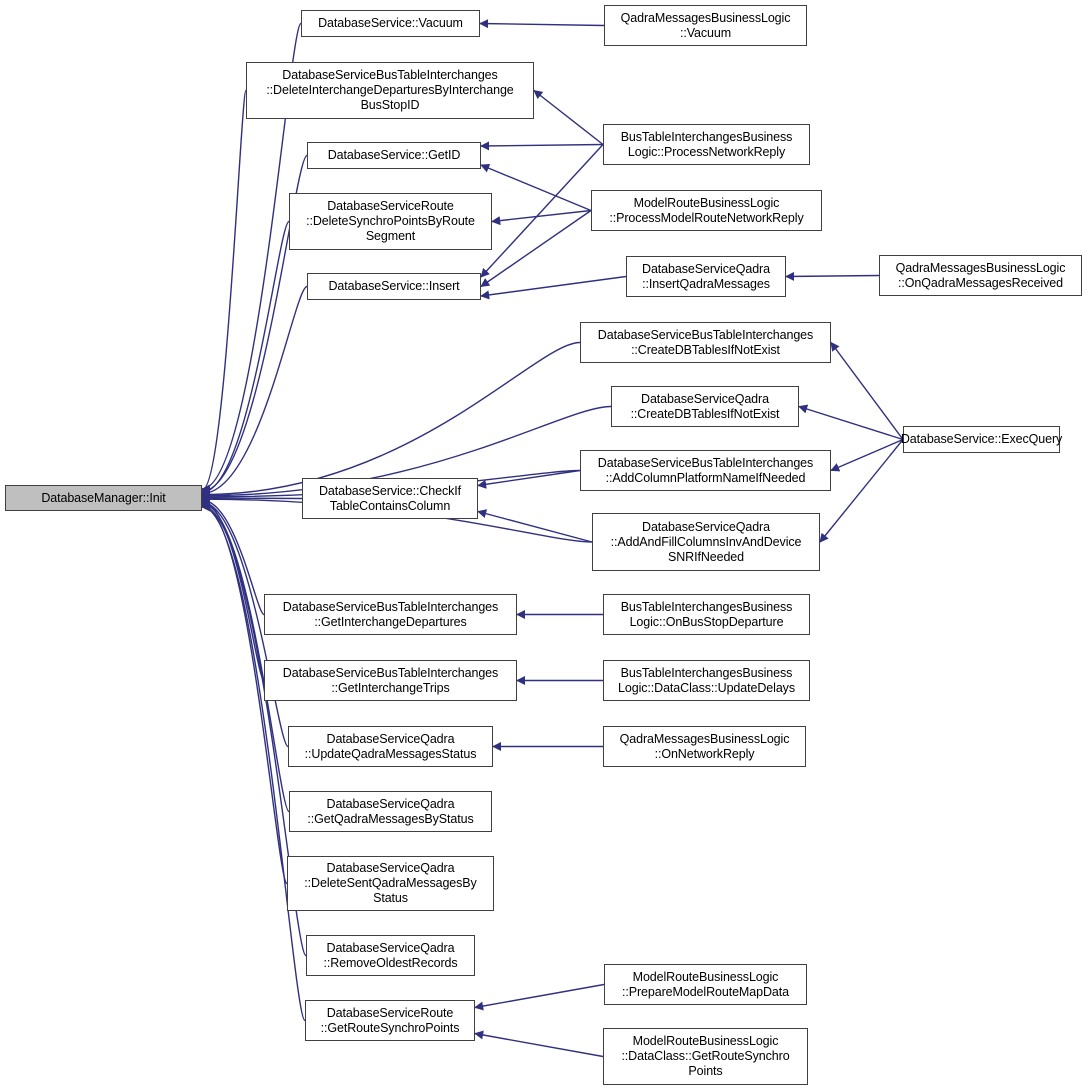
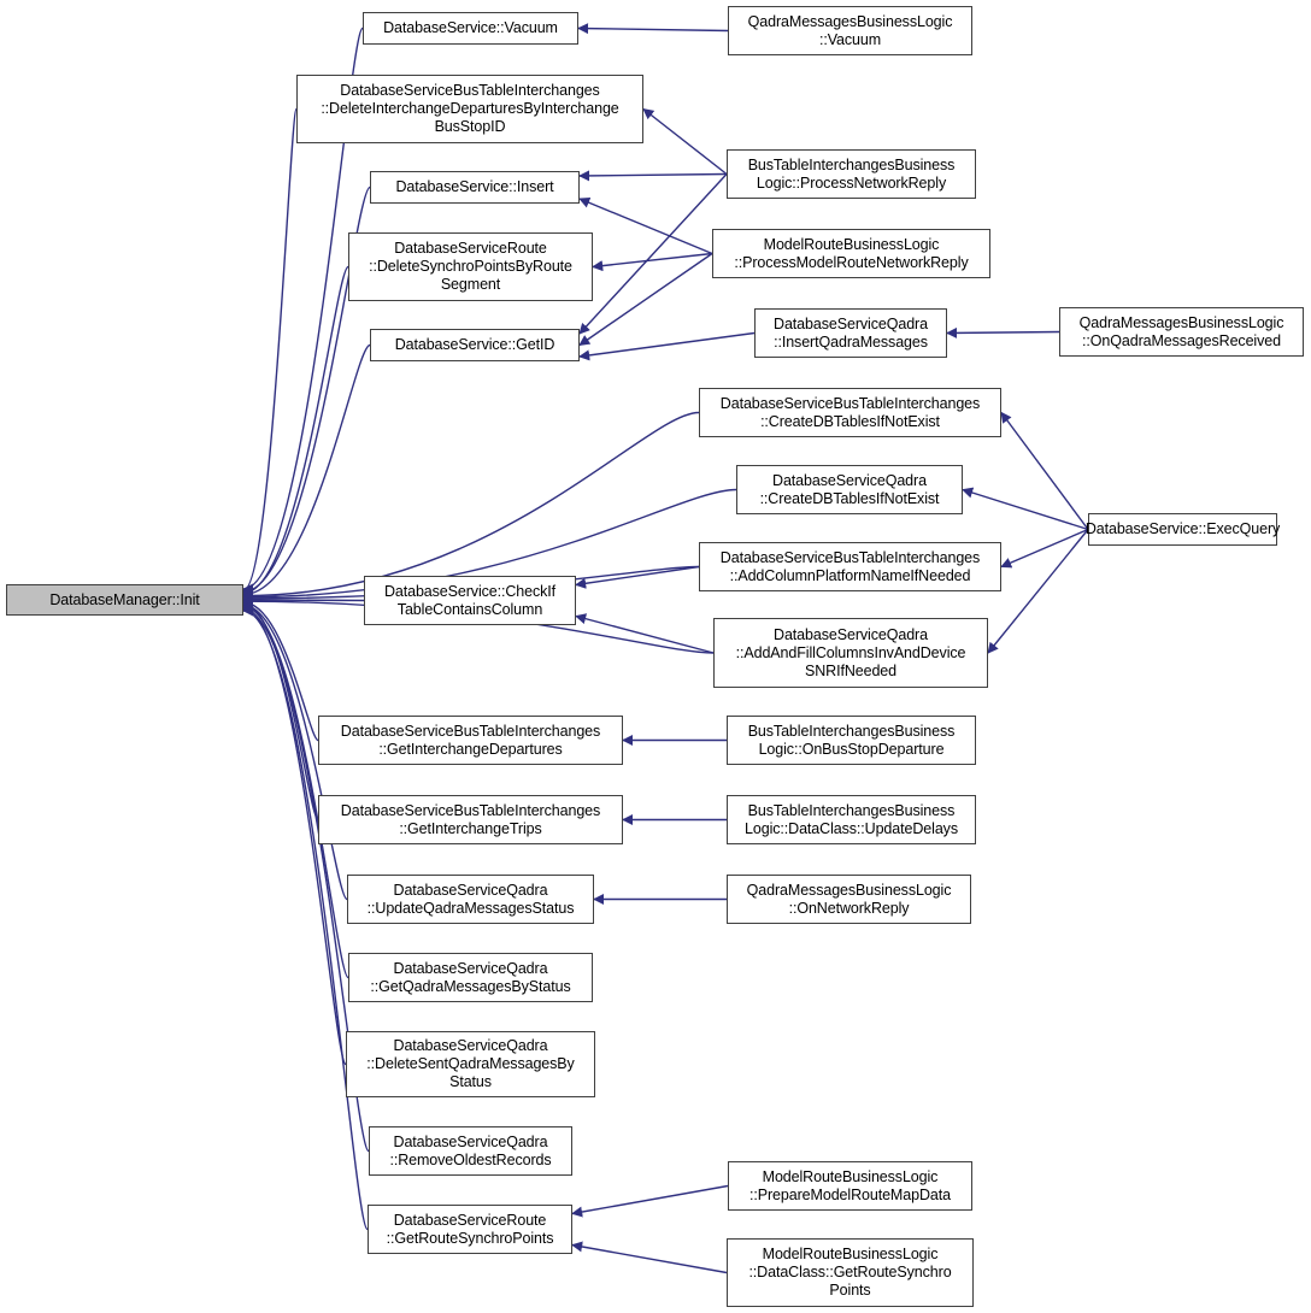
  DatabaseManager::Init
  DatabaseService::Vacuum
  QadraMessagesBusinessLogic
  ::Vacuum
  DatabaseServiceBusTableInterchanges
  ::DeleteInterchangeDeparturesByInterchange
  BusStopID
- DatabaseService::GetID
+ DatabaseService::Insert
  BusTableInterchangesBusiness
  Logic::ProcessNetworkReply
  DatabaseServiceRoute
  ::DeleteSynchroPointsByRoute
  Segment
  ModelRouteBusinessLogic
  ::ProcessModelRouteNetworkReply
- DatabaseService::Insert
+ DatabaseService::GetID
  DatabaseServiceQadra
  ::InsertQadraMessages
  QadraMessagesBusinessLogic
  ::OnQadraMessagesReceived
  DatabaseServiceBusTableInterchanges
  ::CreateDBTablesIfNotExist
  DatabaseServiceQadra
  ::CreateDBTablesIfNotExist
  DatabaseService::ExecQuery
  DatabaseServiceBusTableInterchanges
  ::AddColumnPlatformNameIfNeeded
  DatabaseService::CheckIf
  TableContainsColumn
  DatabaseServiceQadra
  ::AddAndFillColumnsInvAndDevice
  SNRIfNeeded
  DatabaseServiceBusTableInterchanges
  ::GetInterchangeDepartures
  BusTableInterchangesBusiness
  Logic::OnBusStopDeparture
  DatabaseServiceBusTableInterchanges
  ::GetInterchangeTrips
  BusTableInterchangesBusiness
  Logic::DataClass::UpdateDelays
  DatabaseServiceQadra
  ::UpdateQadraMessagesStatus
  QadraMessagesBusinessLogic
  ::OnNetworkReply
  DatabaseServiceQadra
  ::GetQadraMessagesByStatus
  DatabaseServiceQadra
  ::DeleteSentQadraMessagesBy
  Status
  DatabaseServiceQadra
  ::RemoveOldestRecords
  DatabaseServiceRoute
  ::GetRouteSynchroPoints
  ModelRouteBusinessLogic
  ::PrepareModelRouteMapData
  ModelRouteBusinessLogic
  ::DataClass::GetRouteSynchro
  Points
